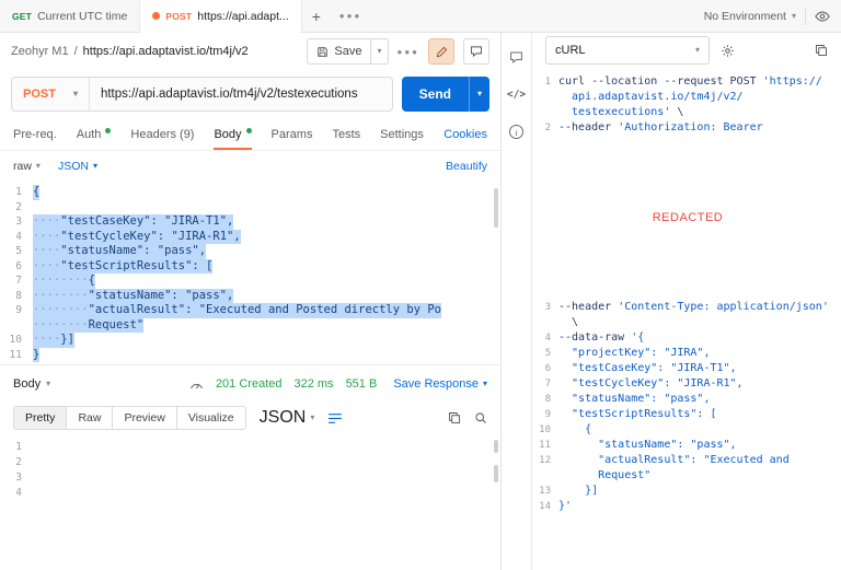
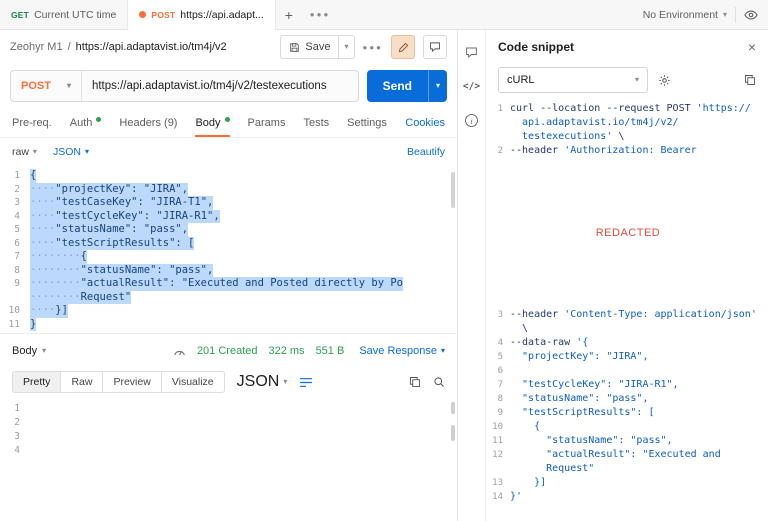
  GET
  Current UTC time
  POST
  https://api.adapt...
  +
  ●●●
  No Environment
  ▾
  Zeohyr M1
  /
  https://api.adaptavist.io/tm4j/v2
  Save
  ▾
  ●●●
  POST
  ▾
  https://api.adaptavist.io/tm4j/v2/testexecutions
  Send
  ▾
  Pre-req.
  Auth
  Headers (9)
  Body
  Params
  Tests
  Settings
  Cookies
  raw
  ▾
  JSON
  ▾
  Beautify
  1
  {
  2
+ ····"projectKey": "JIRA",
  3
  ····"testCaseKey": "JIRA-T1",
  4
  ····"testCycleKey": "JIRA-R1",
  5
  ····"statusName": "pass",
  6
  ····"testScriptResults": [
  7
  ········{
  8
  ········"statusName": "pass",
  9
  ········"actualResult": "Executed and Posted directly by Po
  ········Request"
  10
  ····}]
  11
  }
  Body
  ▾
  201 Created
  322 ms
  551 B
  Save Response
  ▾
  Pretty
  Raw
  Preview
  Visualize
  JSON
  ▾
  1
  2
  3
  4
  </>
  i
+ Code snippet
+ ×
  cURL
  ▾
  1
  curl --location --request POST 'https://
  api.adaptavist.io/tm4j/v2/
  testexecutions' \
  2
  --header 'Authorization: Bearer
  REDACTED
  3
  --header 'Content-Type: application/json'
  \
  4
  --data-raw '{
  5
  "projectKey": "JIRA",
  6
- "testCaseKey": "JIRA-T1",
  7
  "testCycleKey": "JIRA-R1",
  8
  "statusName": "pass",
  9
  "testScriptResults": [
  10
  {
  11
  "statusName": "pass",
  12
  "actualResult": "Executed and
  Request"
  13
  }]
  14
  }'
